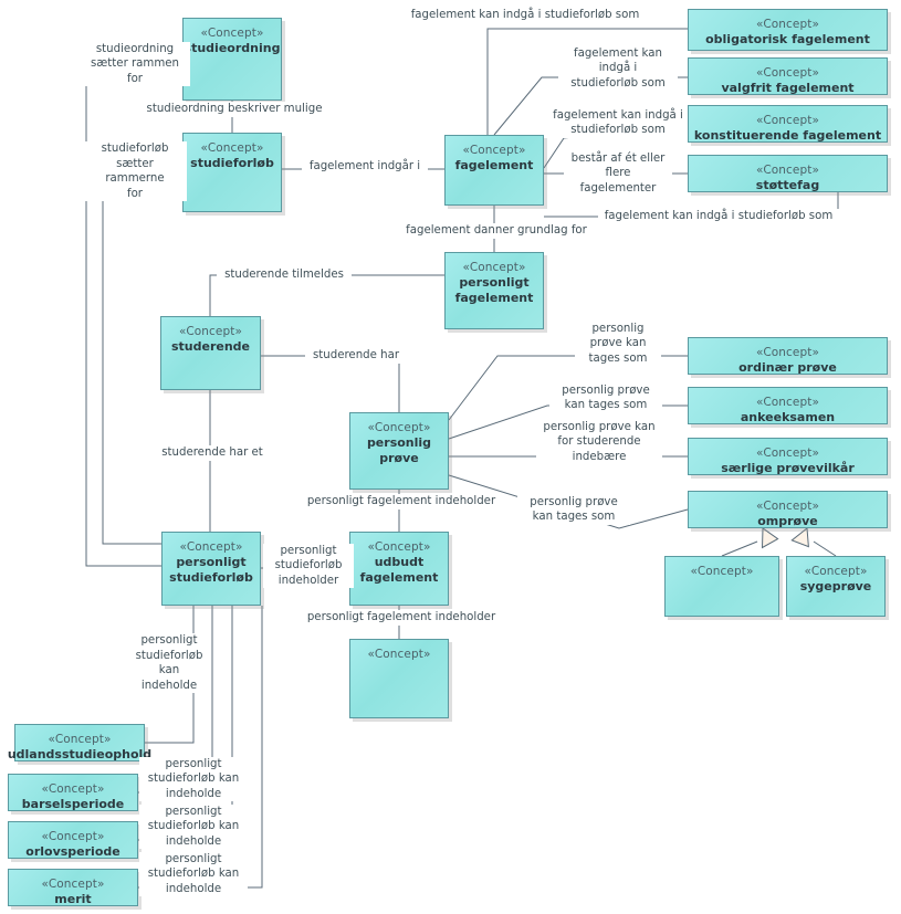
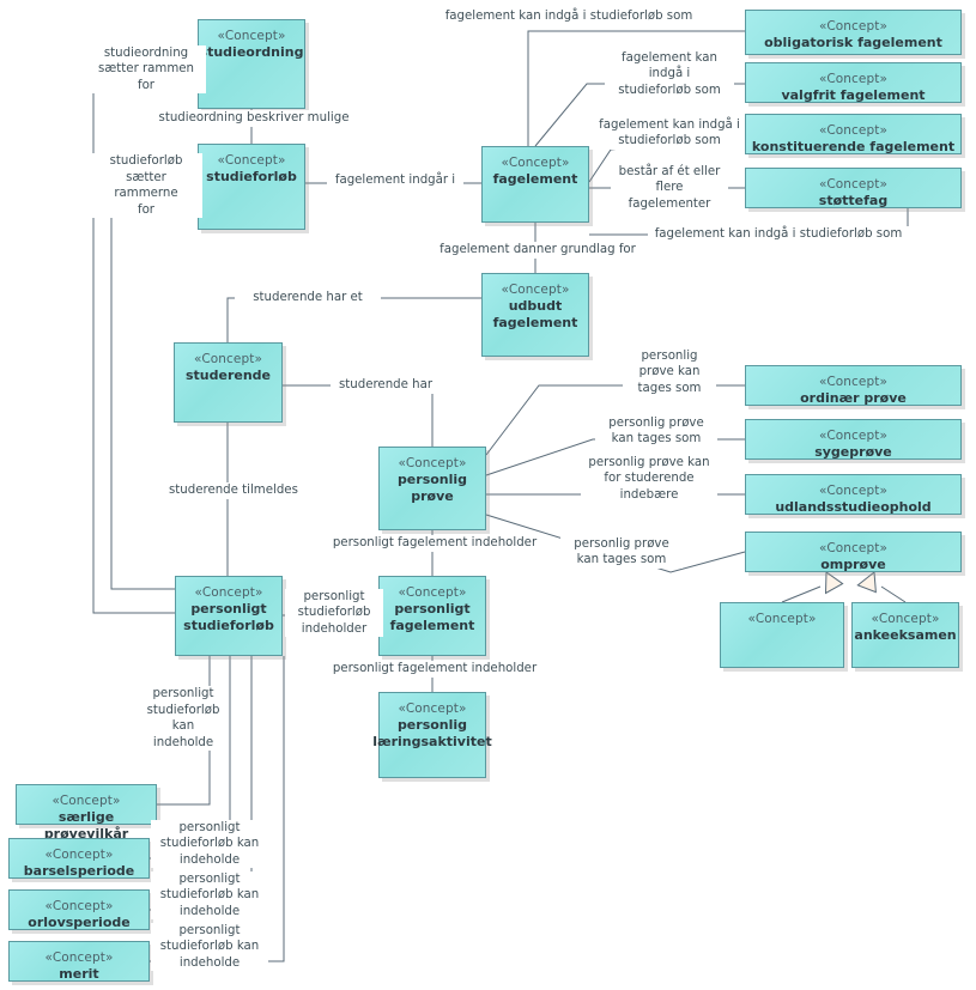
  «Concept»
  tudieordning
  «Concept»
  studieforløb
  «Concept»
  fagelement
  «Concept»
  obligatorisk fagelement
  «Concept»
  valgfrit fagelement
  «Concept»
  konstituerende fagelement
  «Concept»
  støttefag
  «Concept»
- personligt fagelement
+ udbudt fagelement
  «Concept»
  studerende
  «Concept»
  personlig prøve
  «Concept»
  ordinær prøve
  «Concept»
- ankeeksamen
+ sygeprøve
  «Concept»
- særlige prøvevilkår
+ udlandsstudieophold
  «Concept»
  omprøve
  «Concept»
  «Concept»
- sygeprøve
+ ankeeksamen
  «Concept»
  personligt studieforløb
  «Concept»
- udbudt fagelement
+ personligt fagelement
  «Concept»
+ personlig læringsaktivitet
  «Concept»
- udlandsstudieophold
+ særlige prøvevilkår
  «Concept»
  barselsperiode
  «Concept»
  orlovsperiode
  «Concept»
  merit
  studieordning
  sætter rammen
  for
  studieordning beskriver mulige
  studieforløb
  sætter
  rammerne
  for
  fagelement indgår i
  fagelement kan indgå i studieforløb som
  fagelement kan
  indgå i
  studieforløb som
  fagelement kan indgå i
  studieforløb som
  består af ét eller
  flere
  fagelementer
  fagelement kan indgå i studieforløb som
  fagelement danner grundlag for
- studerende tilmeldes
+ studerende har et
  studerende har
- studerende har et
+ studerende tilmeldes
  personlig
  prøve kan
  tages som
  personlig prøve
  kan tages som
  personlig prøve kan
  for studerende
  indebære
  personlig prøve
  kan tages som
  personligt fagelement indeholder
  personligt
  studieforløb
  indeholder
  personligt fagelement indeholder
  personligt
  studieforløb
  kan
  indeholde
  personligt
  studieforløb kan
  indeholde
  personligt
  studieforløb kan
  indeholde
  personligt
  studieforløb kan
  indeholde
